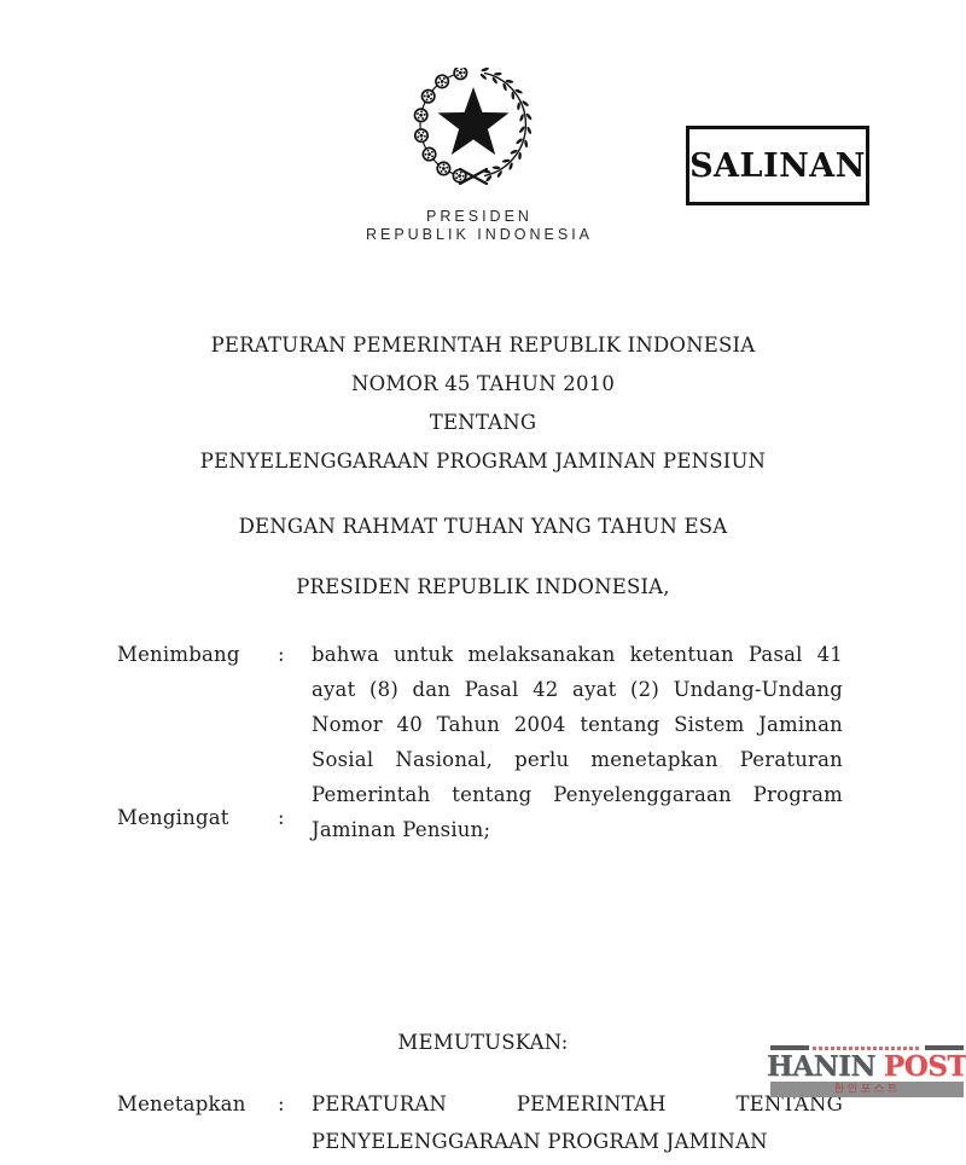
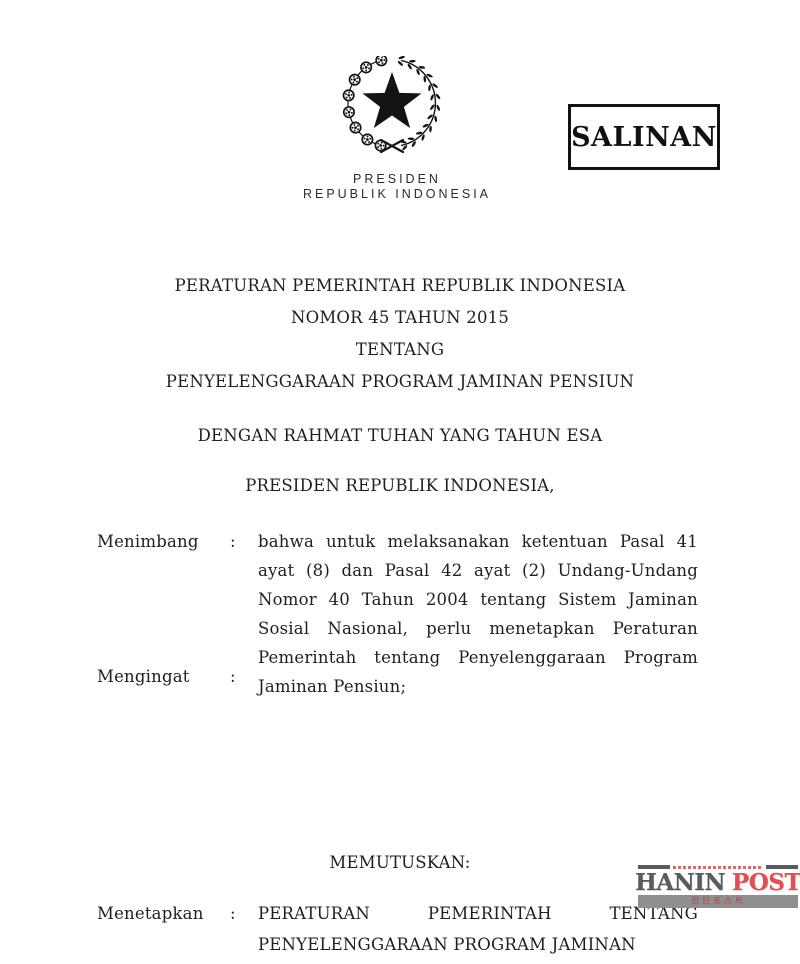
  PRESIDEN
  REPUBLIK INDONESIA
  SALINAN
  PERATURAN PEMERINTAH REPUBLIK INDONESIA
- NOMOR 45 TAHUN 2010
+ NOMOR 45 TAHUN 2015
  TENTANG
  PENYELENGGARAAN PROGRAM JAMINAN PENSIUN
  DENGAN RAHMAT TUHAN YANG TAHUN ESA
  PRESIDEN REPUBLIK INDONESIA,
  Menimbang
  :
  bahwa untuk melaksanakan ketentuan Pasal 41 ayat (8) dan Pasal 42 ayat (2) Undang-Undang Nomor 40 Tahun 2004 tentang Sistem Jaminan Sosial Nasional, perlu menetapkan Peraturan Pemerintah tentang Penyelenggaraan Program Jaminan Pensiun;
  Mengingat
  :
  MEMUTUSKAN:
  Menetapkan
  :
  PERATURAN
  PEMERINTAH
  TENTANG
  PENYELENGGARAAN PROGRAM JAMINAN
  HANIN
  POST
  한인포스트
